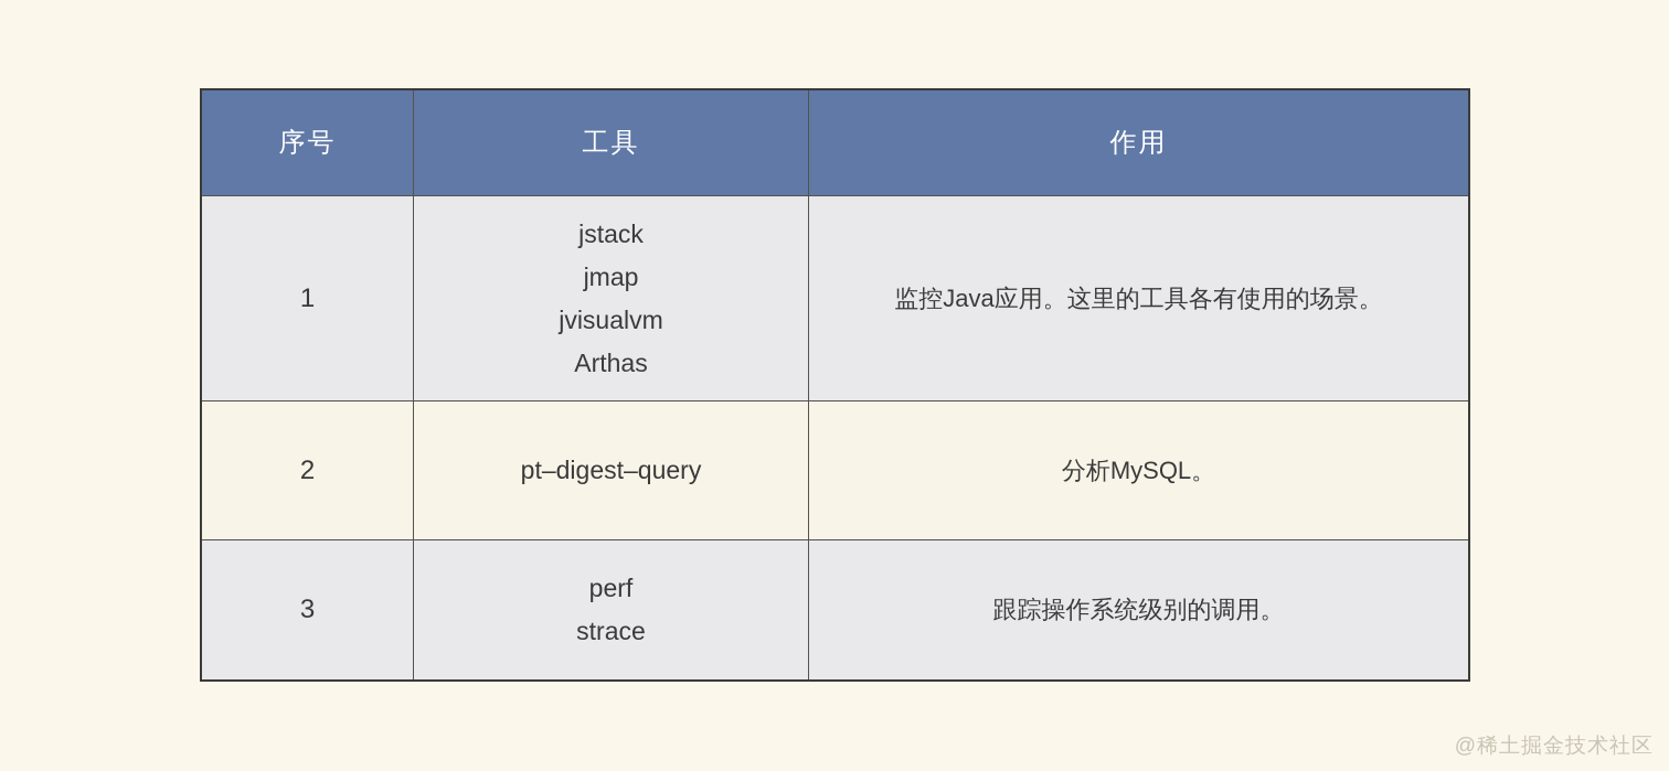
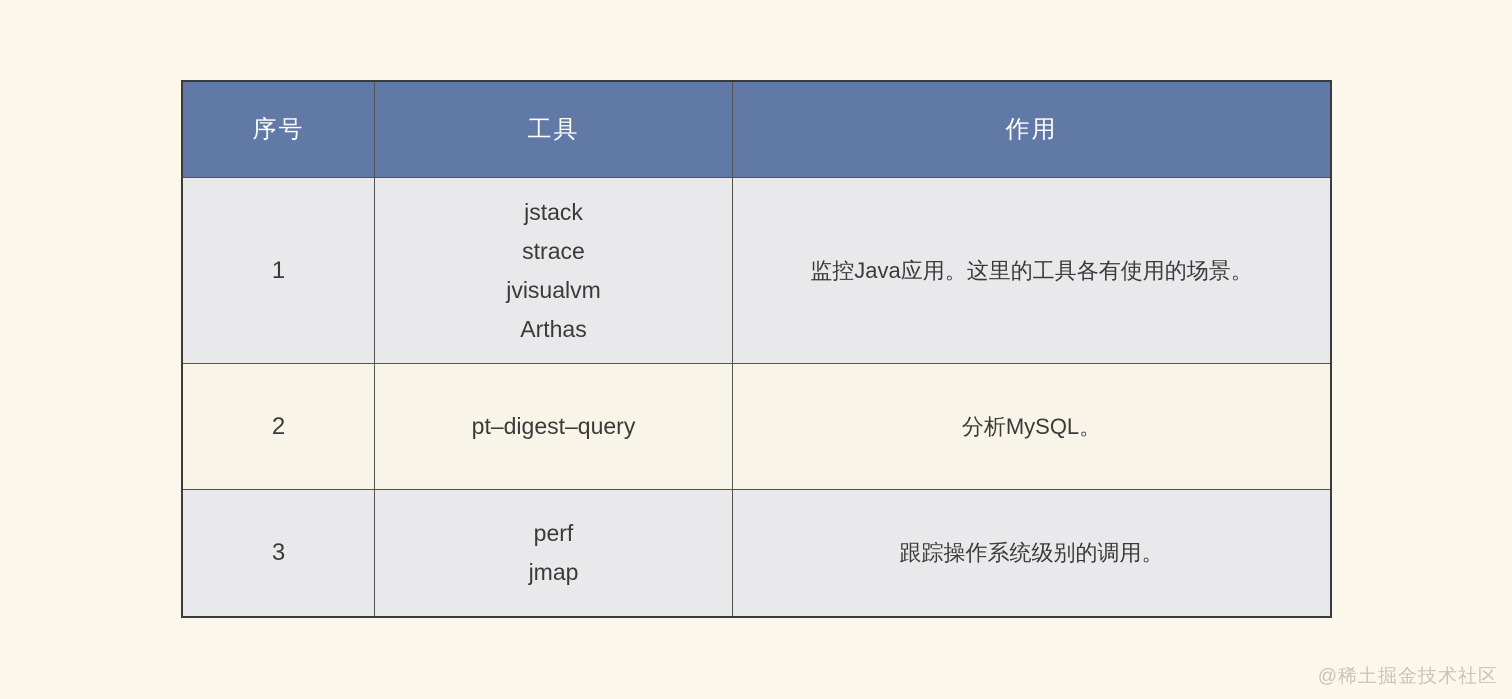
  序号
  工具
  作用
  1
  jstack
- jmap
+ strace
  jvisualvm
  Arthas
  监控Java应用。这里的工具各有使用的场景。
  2
  pt–digest–query
  分析MySQL。
  3
  perf
- strace
+ jmap
  跟踪操作系统级别的调用。
  @稀土掘金技术社区
